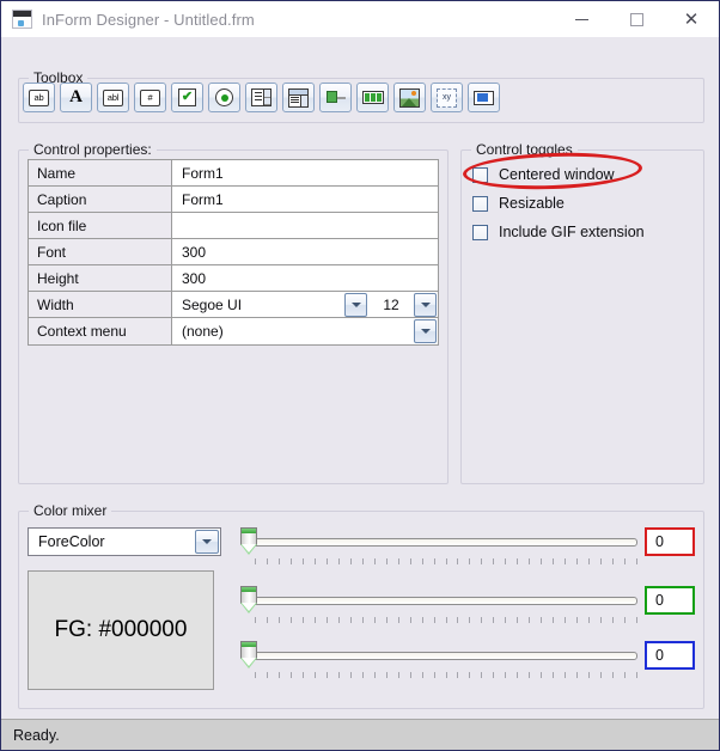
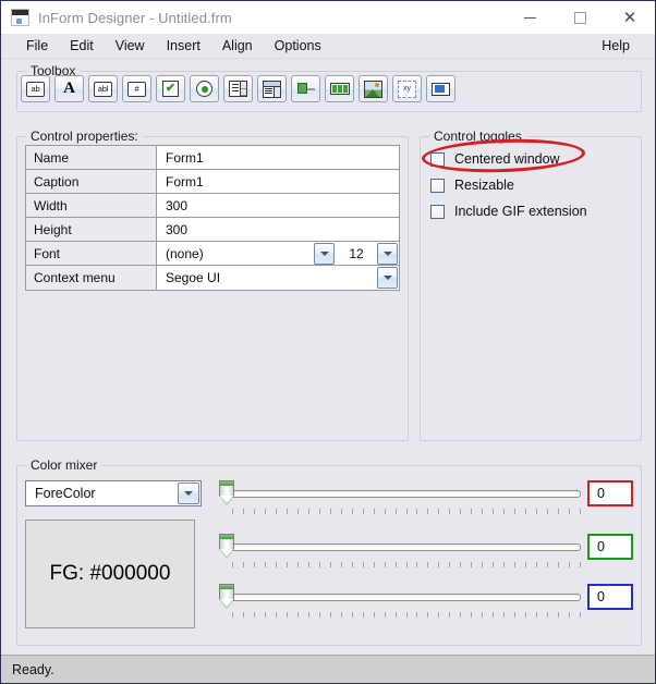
  InForm Designer - Untitled.frm
  ✕
+ File
+ Edit
+ View
+ Insert
+ Align
+ Options
+ Help
  Toolbox
  ab
  A
  abl
  #
  ✔
  Control properties:
  Name
  Form1
  Caption
  Form1
- Icon file
- Font
+ Width
  300
  Height
  300
- Width
+ Font
- Segoe UI
+ (none)
  12
  Context menu
- (none)
+ Segoe UI
  Control toggles
  Centered window
  Resizable
  Include GIF extension
  Color mixer
  ForeColor
  FG: #000000
  0
  0
  0
  Ready.
